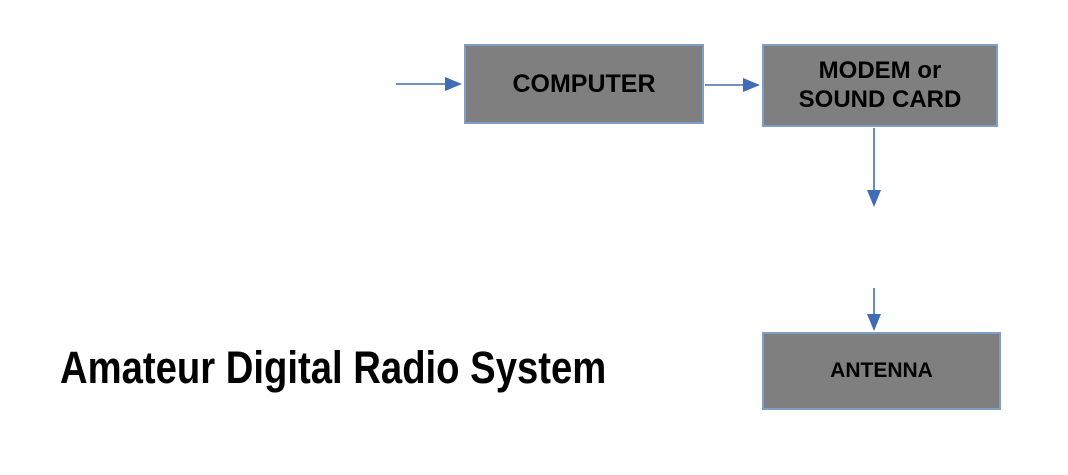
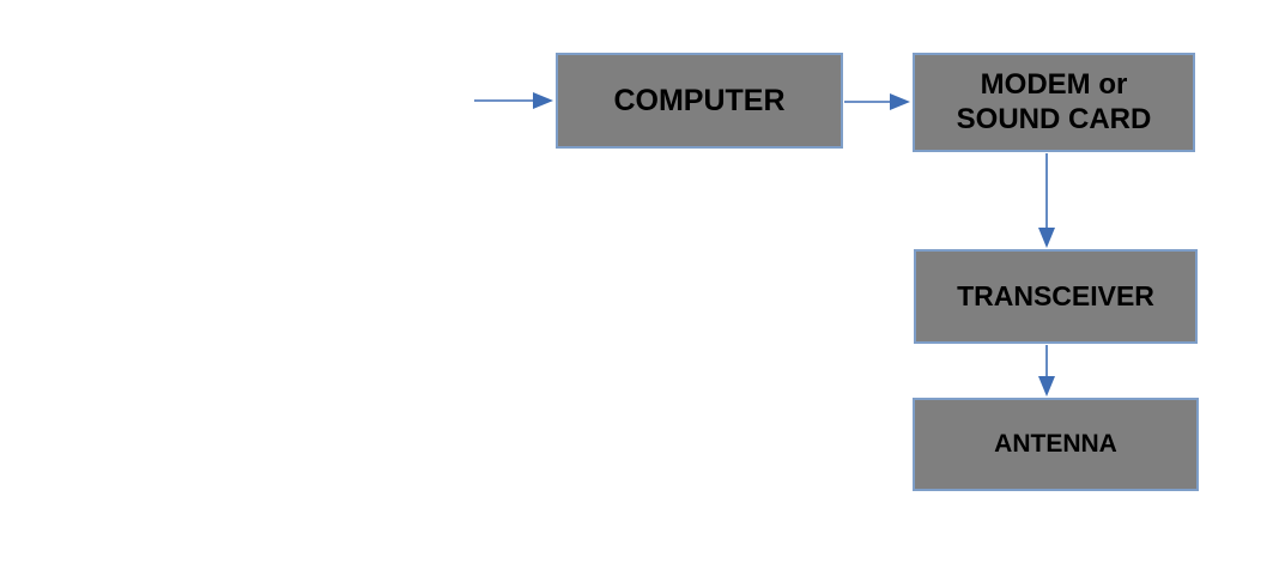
  COMPUTER
  MODEM or
  SOUND CARD
+ TRANSCEIVER
  ANTENNA
- Amateur Digital Radio System
